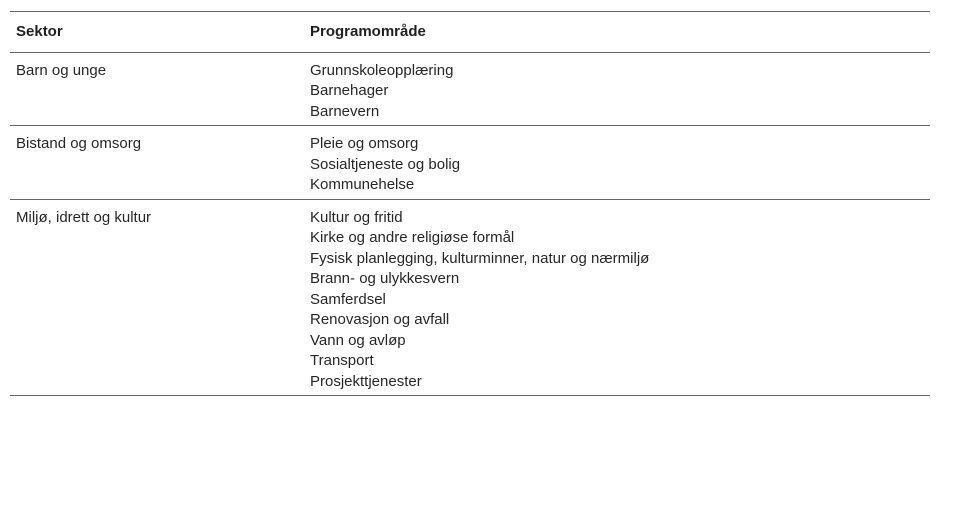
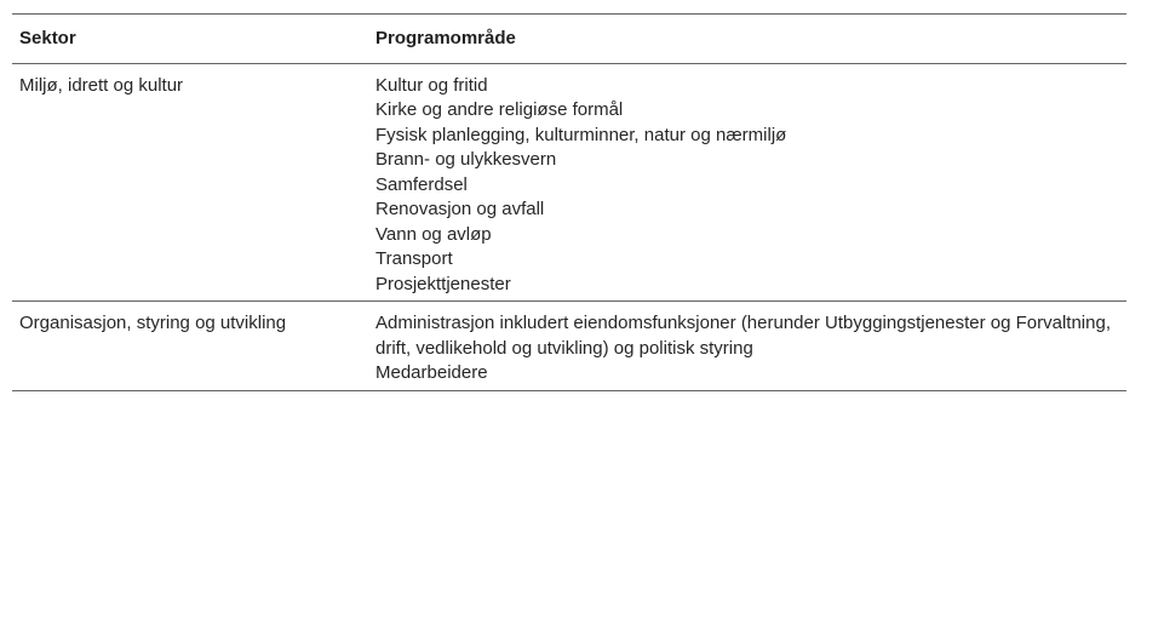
  Sektor	Programområde
- Barn og unge	GrunnskoleopplæringBarnehagerBarnevern
- Bistand og omsorg	Pleie og omsorgSosialtjeneste og boligKommunehelse
  Miljø, idrett og kultur	Kultur og fritidKirke og andre religiøse formålFysisk planlegging, kulturminner, natur og nærmiljøBrann- og ulykkesvernSamferdselRenovasjon og avfallVann og avløpTransportProsjekttjenester
+ Organisasjon, styring og utvikling	Administrasjon inkludert eiendomsfunksjoner (herunder Utbyggingstjenester og Forvaltning, drift, vedlikehold og utvikling) og politisk styringMedarbeidere
